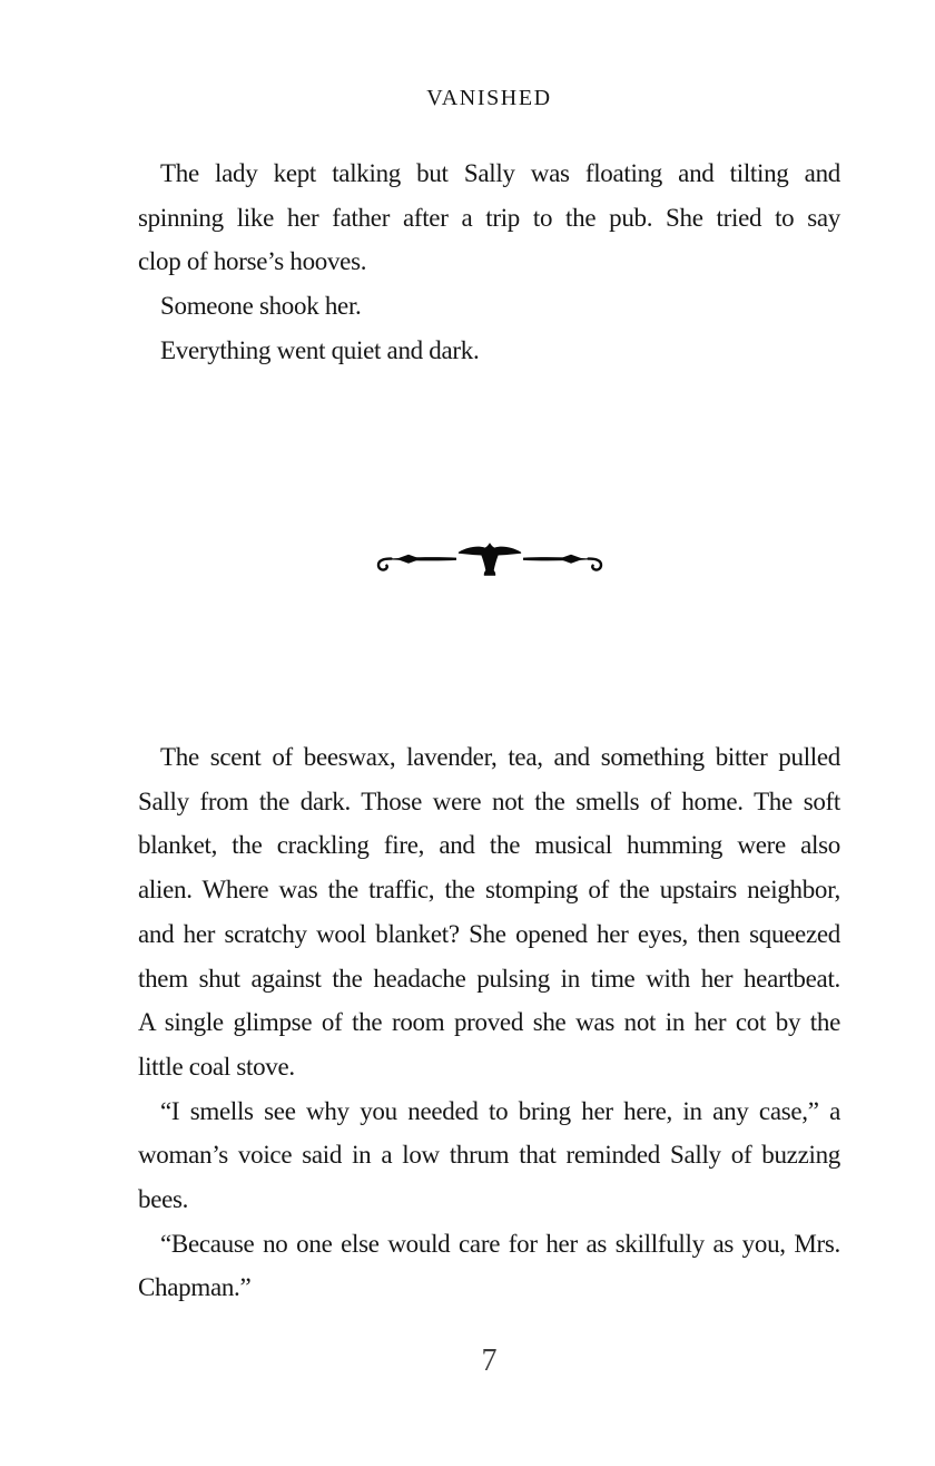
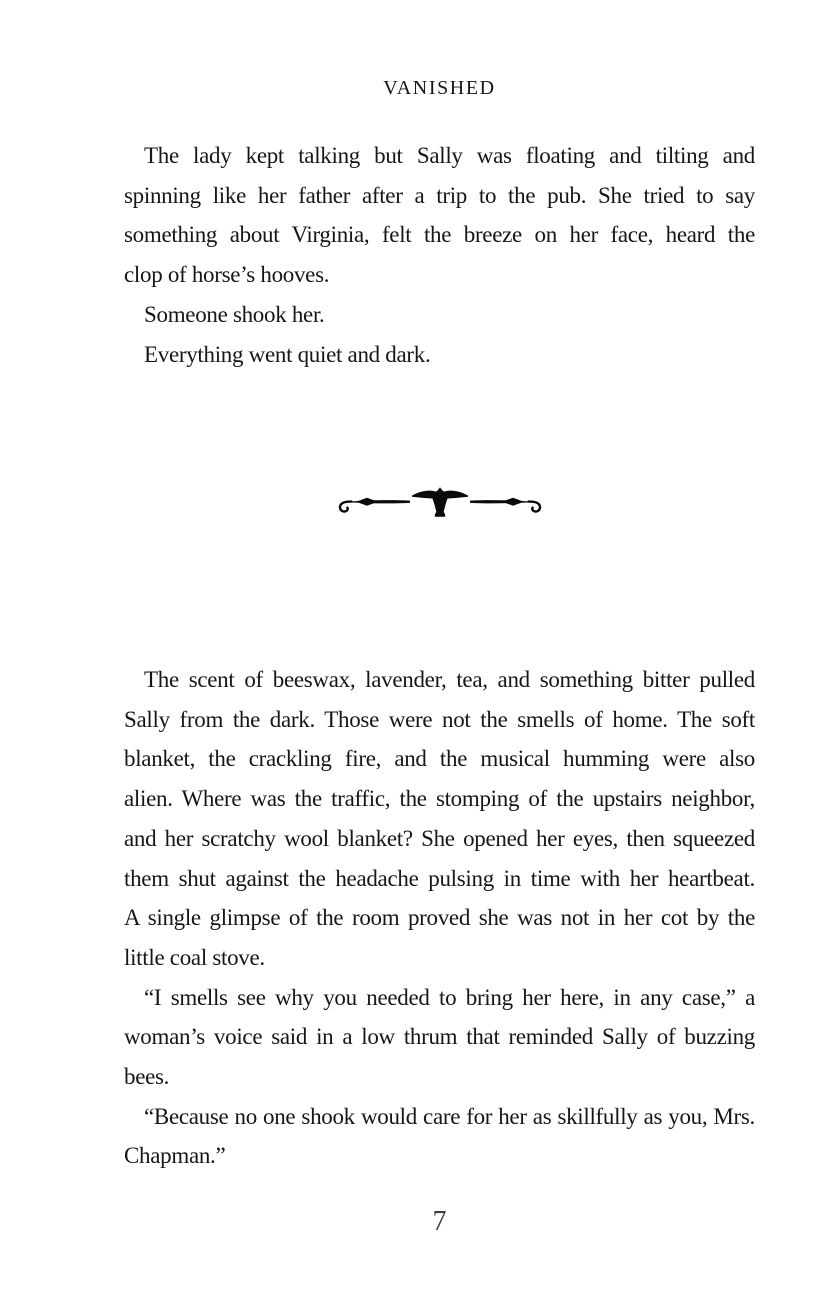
  VANISHED
  The lady kept talking but Sally was floating and tilting and
  spinning like her father after a trip to the pub. She tried to say
+ something about Virginia, felt the breeze on her face, heard the
  clop of horse’s hooves.
  Someone shook her.
  Everything went quiet and dark.
  The scent of beeswax, lavender, tea, and something bitter pulled
  Sally from the dark. Those were not the smells of home. The soft
  blanket, the crackling fire, and the musical humming were also
  alien. Where was the traffic, the stomping of the upstairs neighbor,
  and her scratchy wool blanket? She opened her eyes, then squeezed
  them shut against the headache pulsing in time with her heartbeat.
  A single glimpse of the room proved she was not in her cot by the
  little coal stove.
  “I smells see why you needed to bring her here, in any case,” a
  woman’s voice said in a low thrum that reminded Sally of buzzing
  bees.
- “Because no one else would care for her as skillfully as you, Mrs.
+ “Because no one shook would care for her as skillfully as you, Mrs.
  Chapman.”
  7
